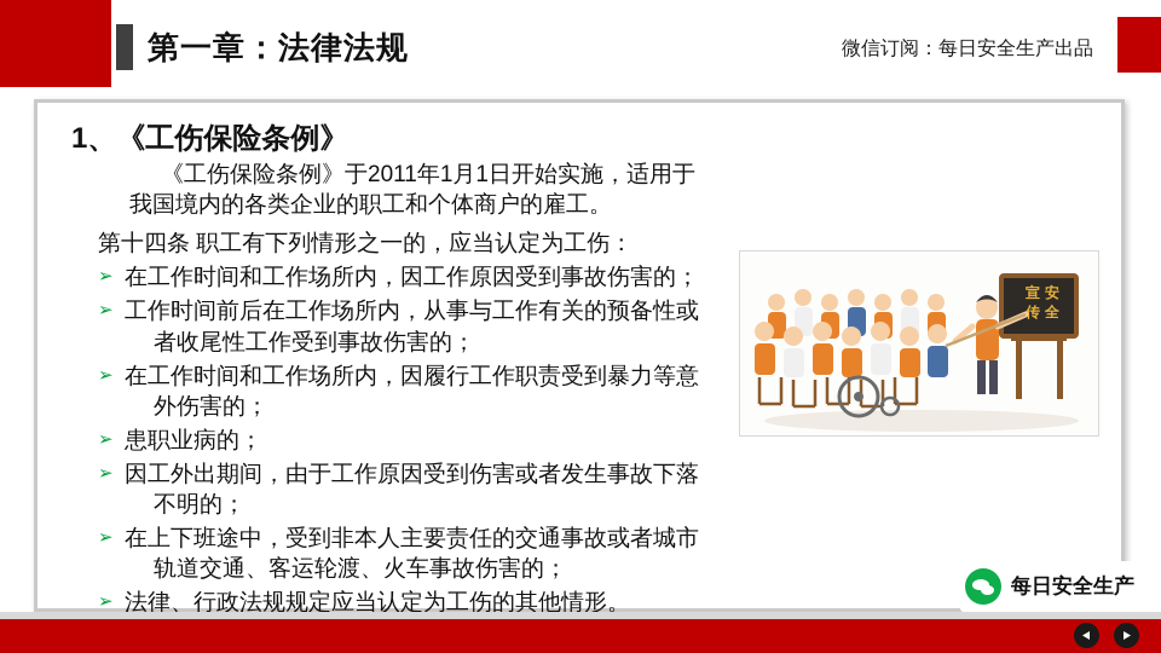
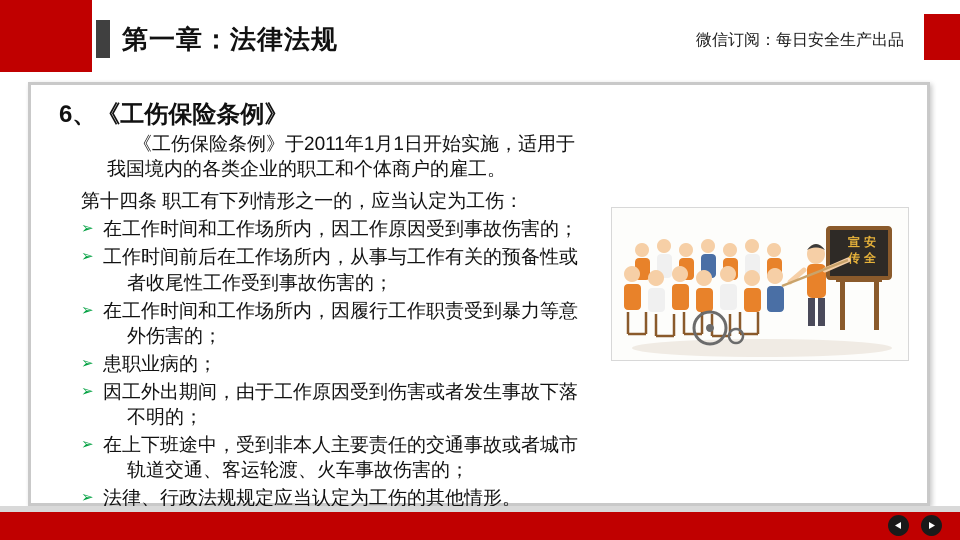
  第一章：法律法规
  微信订阅：每日安全生产出品
- 1、《工伤保险条例》
+ 6、《工伤保险条例》
  《工伤保险条例》于2011年1月1日开始实施，适用于
  我国境内的各类企业的职工和个体商户的雇工。
  第十四条 职工有下列情形之一的，应当认定为工伤：
  ➢
  在工作时间和工作场所内，因工作原因受到事故伤害的；
  ➢
  工作时间前后在工作场所内，从事与工作有关的预备性或
  者收尾性工作受到事故伤害的；
  ➢
  在工作时间和工作场所内，因履行工作职责受到暴力等意
  外伤害的；
  ➢
  患职业病的；
  ➢
  因工外出期间，由于工作原因受到伤害或者发生事故下落
  不明的；
  ➢
  在上下班途中，受到非本人主要责任的交通事故或者城市
  轨道交通、客运轮渡、火车事故伤害的；
  ➢
  法律、行政法规规定应当认定为工伤的其他情形。
  宣
  安
  传
  全
- 每日安全生产
